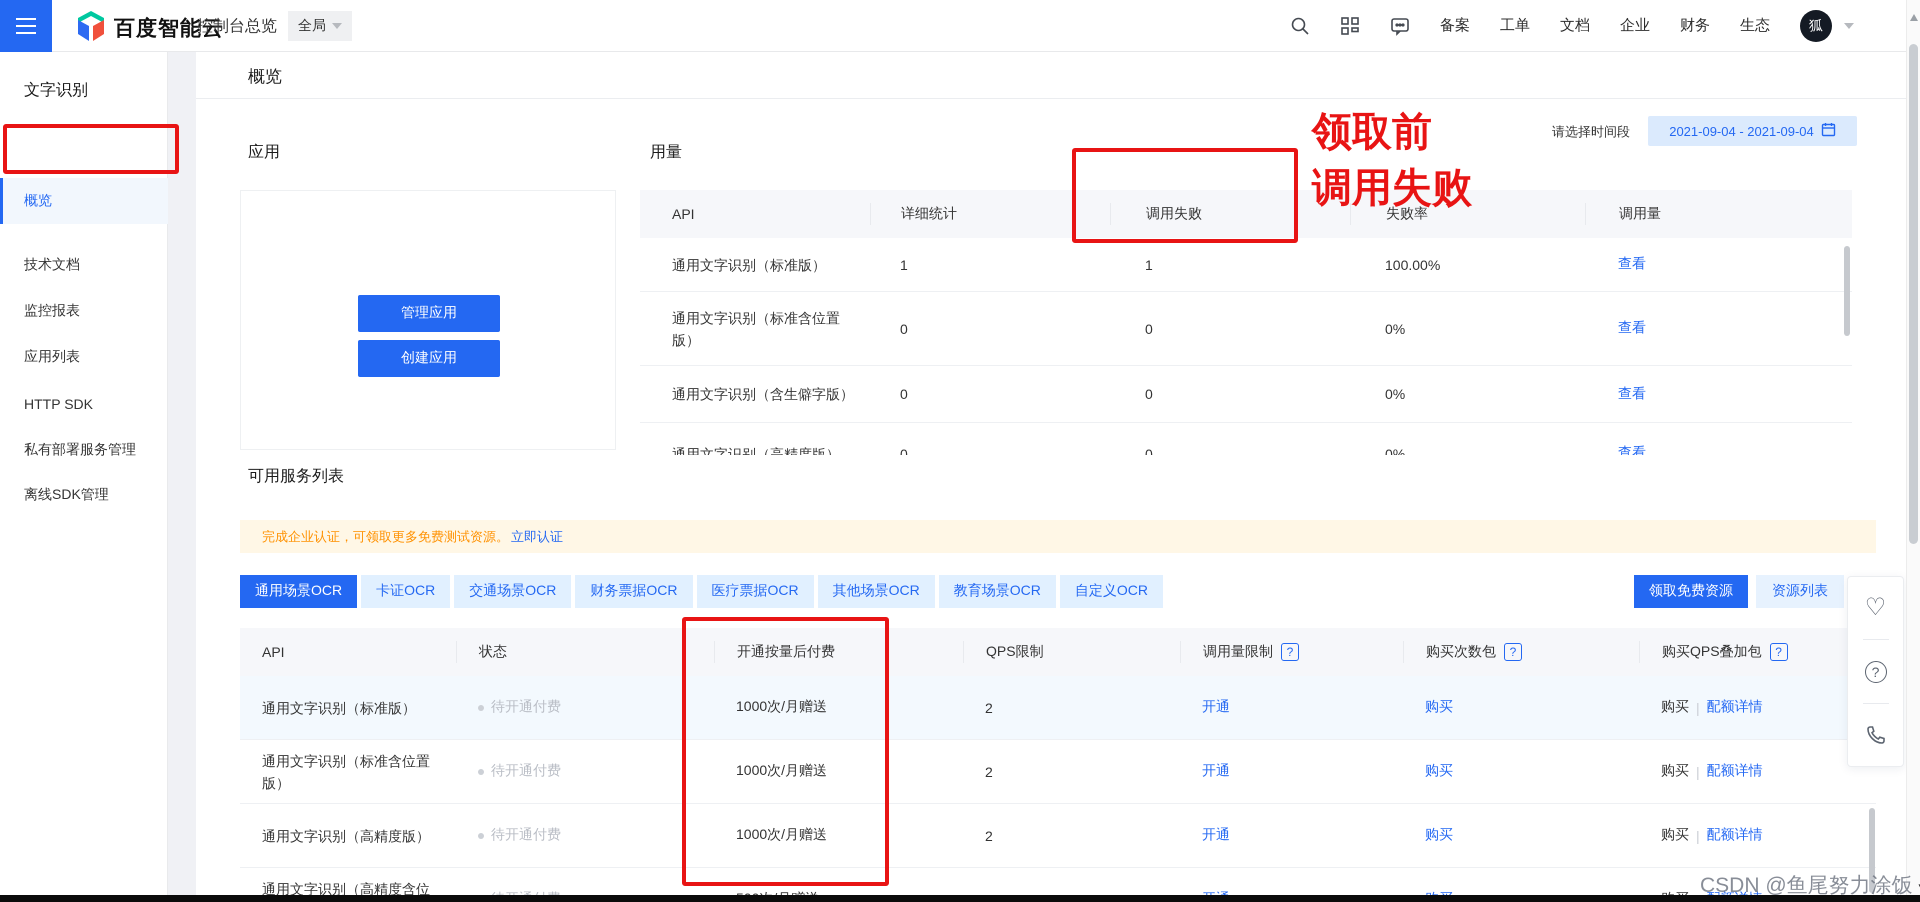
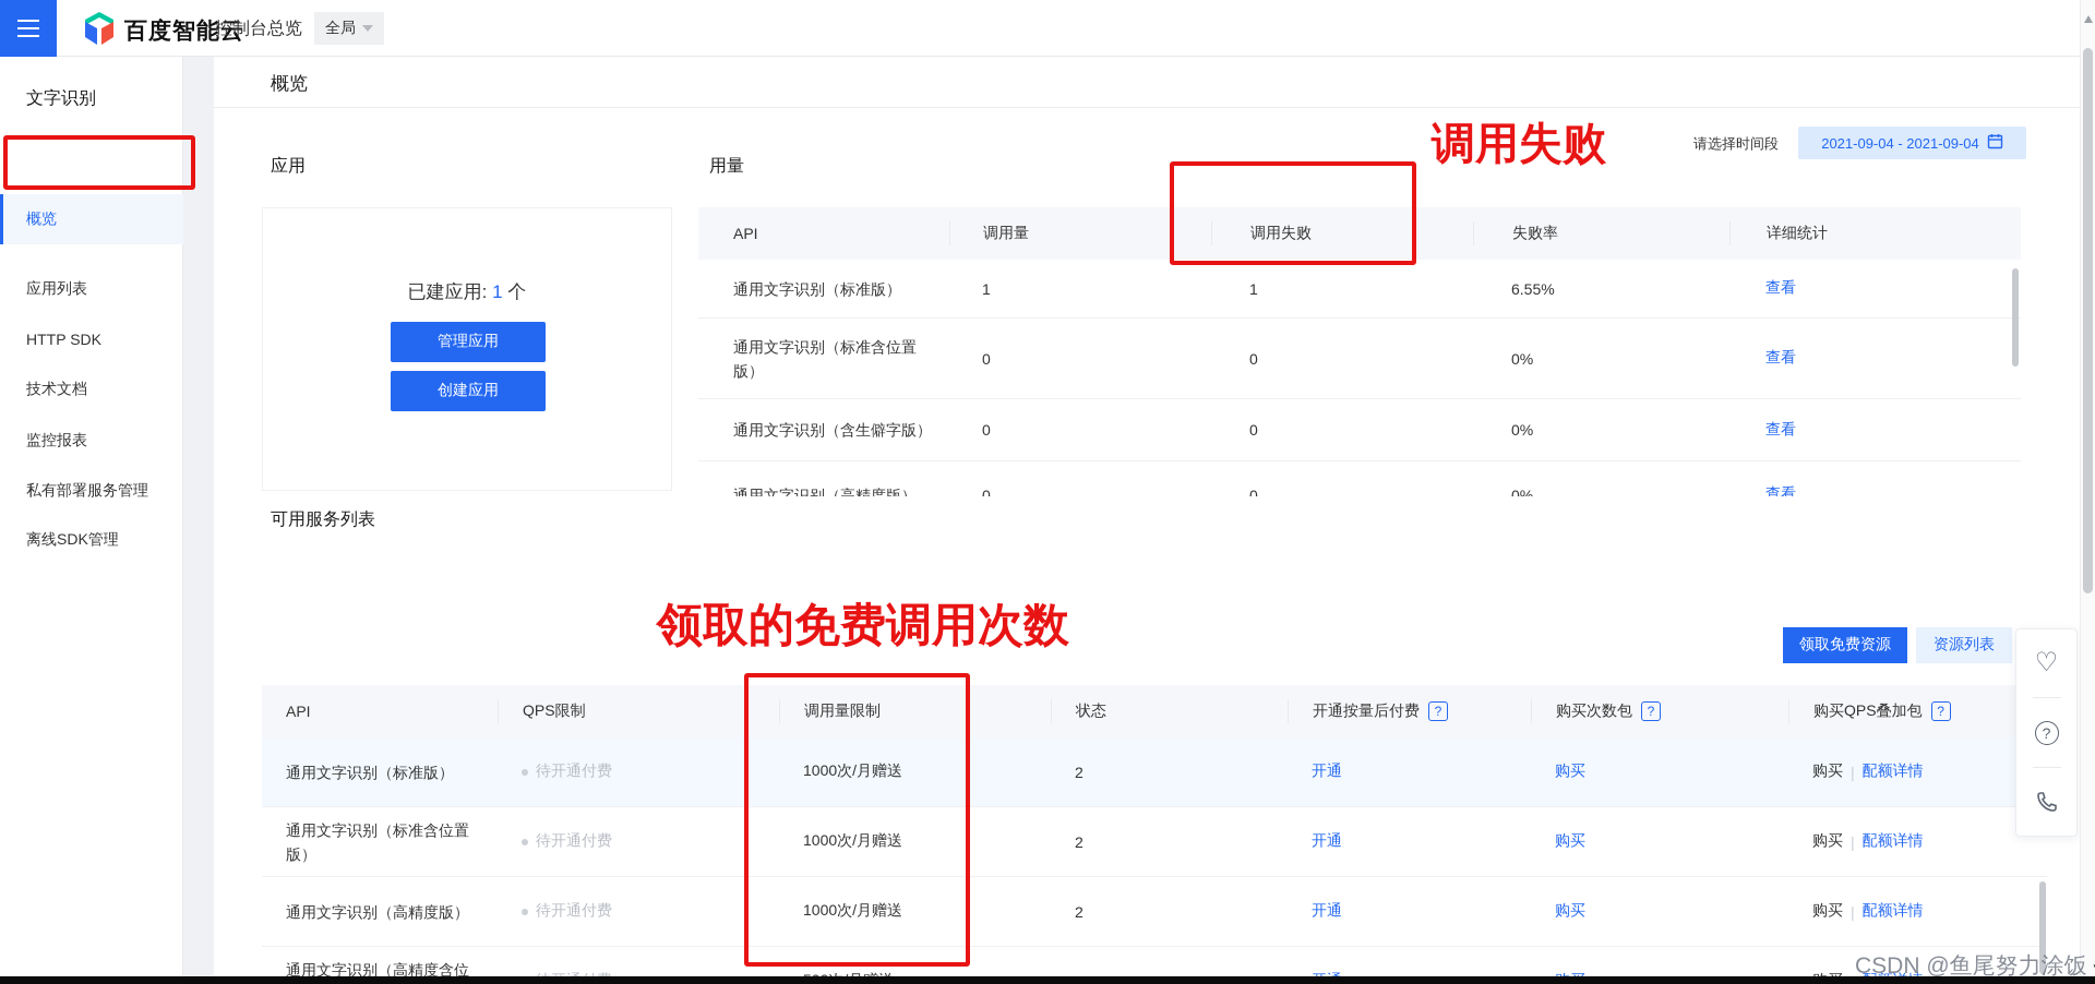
  百度智能云
  控制台总览
  全局
- 备案
- 工单
- 文档
- 企业
- 财务
- 生态
- 狐
  文字识别
  概览
- 技术文档
+ 应用列表
- 监控报表
+ HTTP SDK
- 应用列表
+ 技术文档
- HTTP SDK
+ 监控报表
  私有部署服务管理
  离线SDK管理
  概览
  应用
  用量
  请选择时间段
  2021-09-04 - 2021-09-04
+ 已建应用: 1 个
  管理应用
  创建应用
  API
- 详细统计
+ 调用量
  调用失败
  失败率
- 调用量
+ 详细统计
  通用文字识别（标准版）
  1
  1
- 100.00%
+ 6.55%
  查看
  通用文字识别（标准含位置版）
  0
  0
  0%
  查看
  通用文字识别（含生僻字版）
  0
  0
  0%
  查看
  通用文字识别（高精度版）
  0
  0
  0%
  查看
  可用服务列表
- 完成企业认证，可领取更多免费测试资源。
- 立即认证
- 通用场景OCR
- 卡证OCR
- 交通场景OCR
- 财务票据OCR
- 医疗票据OCR
- 其他场景OCR
- 教育场景OCR
- 自定义OCR
  领取免费资源
  资源列表
  API
- 状态
+ QPS限制
- 开通按量后付费
+ 调用量限制
- QPS限制
+ 状态
- 调用量限制
+ 开通按量后付费
  ?
  购买次数包
  ?
  购买QPS叠加包
  ?
  通用文字识别（标准版）
  待开通付费
  1000次/月赠送
  2
  开通
  购买
  购买
  |
  配额详情
  通用文字识别（标准含位置版）
  待开通付费
  1000次/月赠送
  2
  开通
  购买
  购买
  |
  配额详情
  通用文字识别（高精度版）
  待开通付费
  1000次/月赠送
  2
  开通
  购买
  购买
  |
  配额详情
  通用文字识别（高精度含位
- 领取前
  调用失败
+ 领取的免费调用次数
  ♡
  ?
  CSDN @鱼尾努力涂饭
